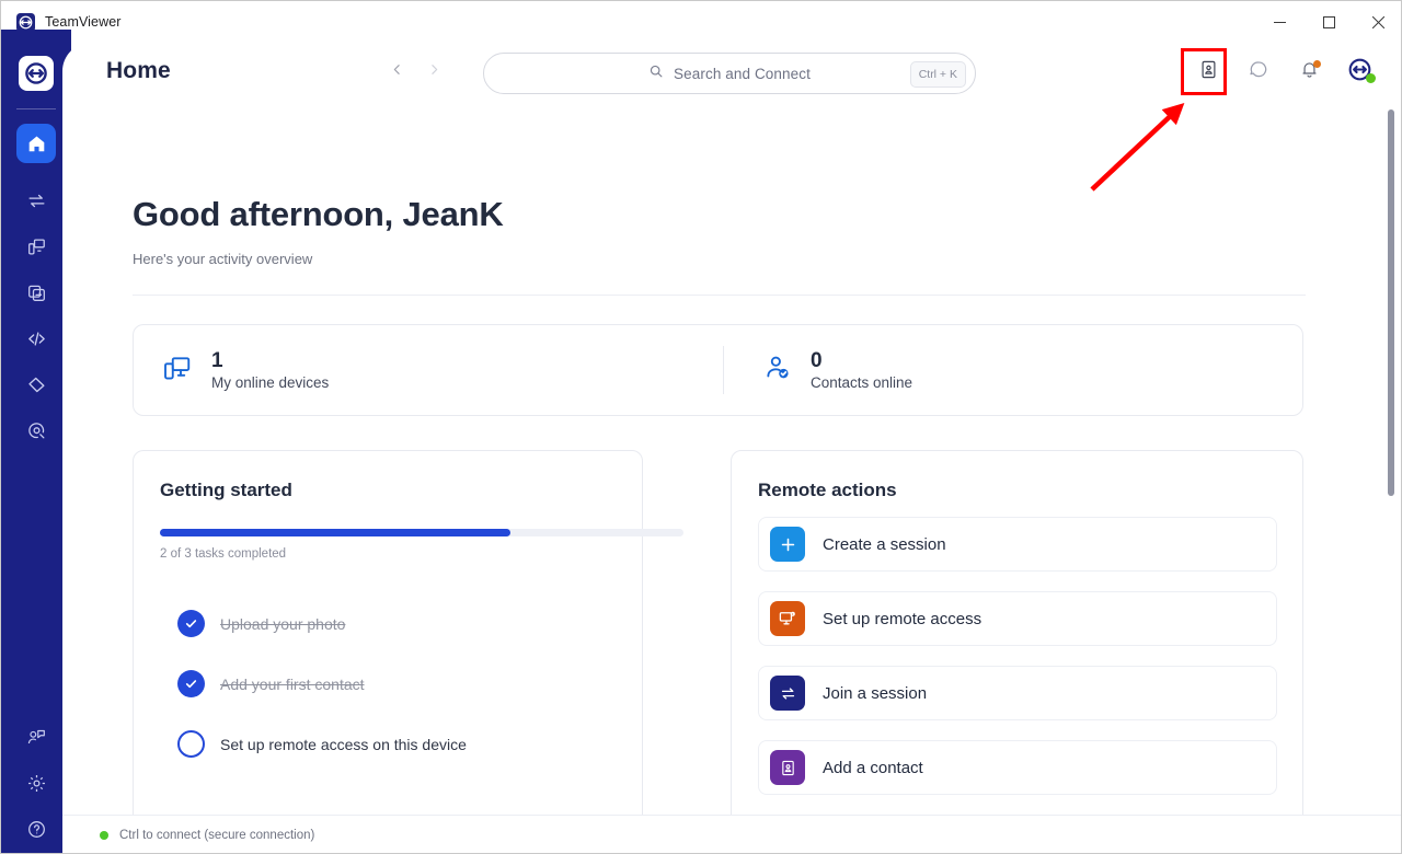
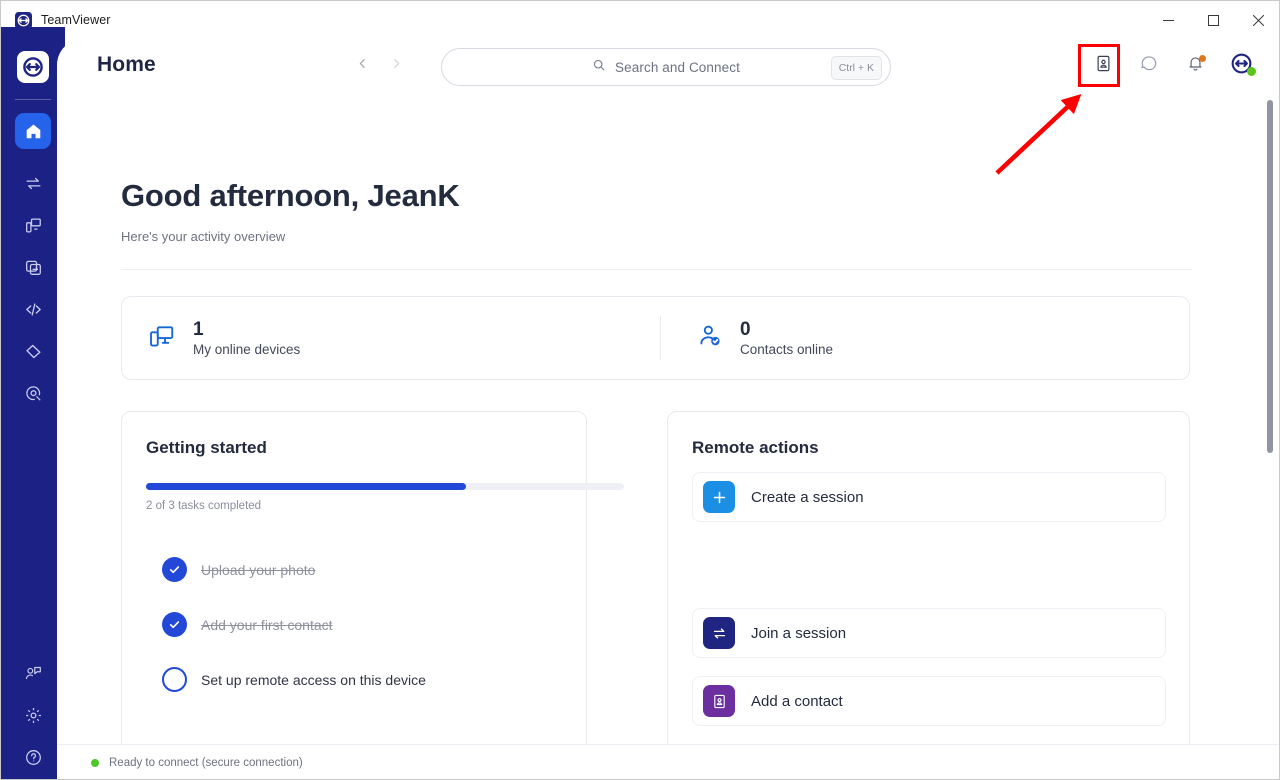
  TeamViewer
  Home
  Search and Connect
  Ctrl + K
  Good afternoon, JeanK
  Here's your activity overview
  1
  My online devices
  0
  Contacts online
  Getting started
  2 of 3 tasks completed
  Upload your photo
  Add your first contact
  Set up remote access on this device
  Remote actions
  Create a session
- Set up remote access
  Join a session
  Add a contact
- Ctrl to connect (secure connection)
+ Ready to connect (secure connection)
